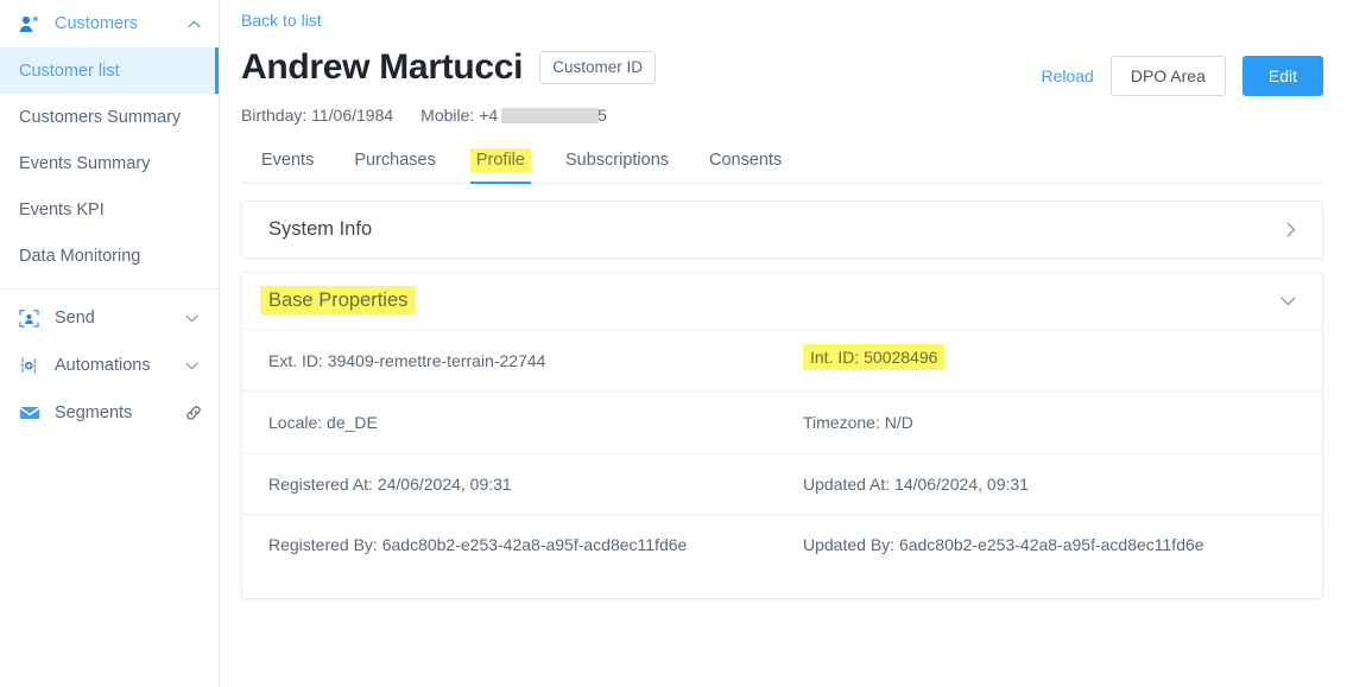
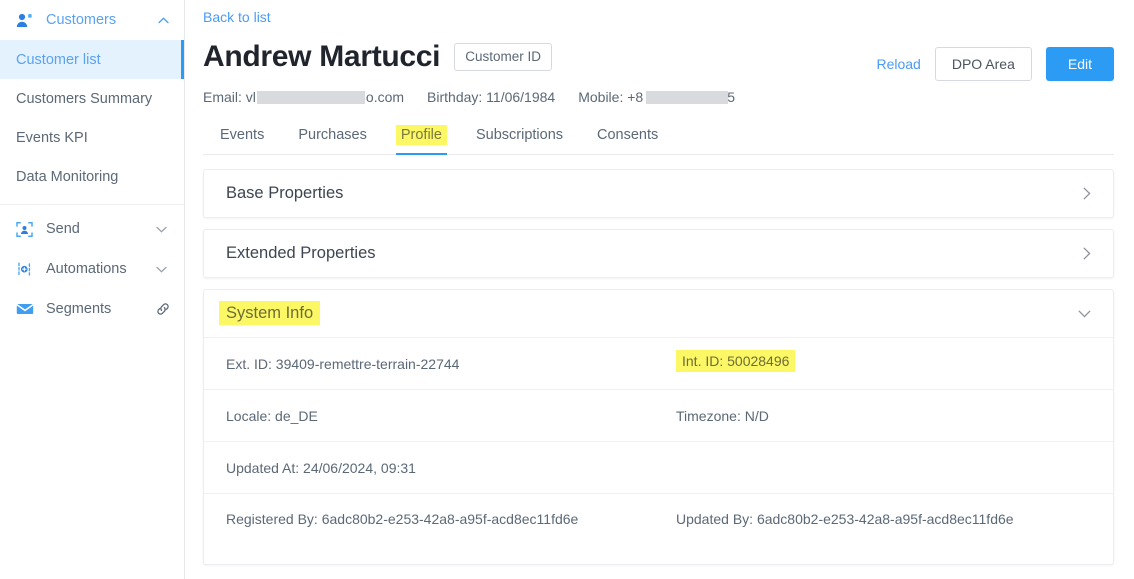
  Customers
  Customer list
  Customers Summary
- Events Summary
  Events KPI
  Data Monitoring
  Send
  Automations
  Segments
  Back to list
  Andrew Martucci
  Customer ID
  Reload
  DPO Area
  Edit
+ Email: vl
+ o.com
  Birthday: 11/06/1984
- Mobile: +4
+ Mobile: +8
  5
  Events
  Purchases
  Profile
  Subscriptions
  Consents
- System Info
+ Base Properties
+ Extended Properties
- Base Properties
+ System Info
  Ext. ID: 39409-remettre-terrain-22744
  Int. ID: 50028496
  Locale: de_DE
  Timezone: N/D
- Registered At: 24/06/2024, 09:31
- Updated At: 14/06/2024, 09:31
+ Updated At: 24/06/2024, 09:31
  Registered By: 6adc80b2-e253-42a8-a95f-acd8ec11fd6e
  Updated By: 6adc80b2-e253-42a8-a95f-acd8ec11fd6e
